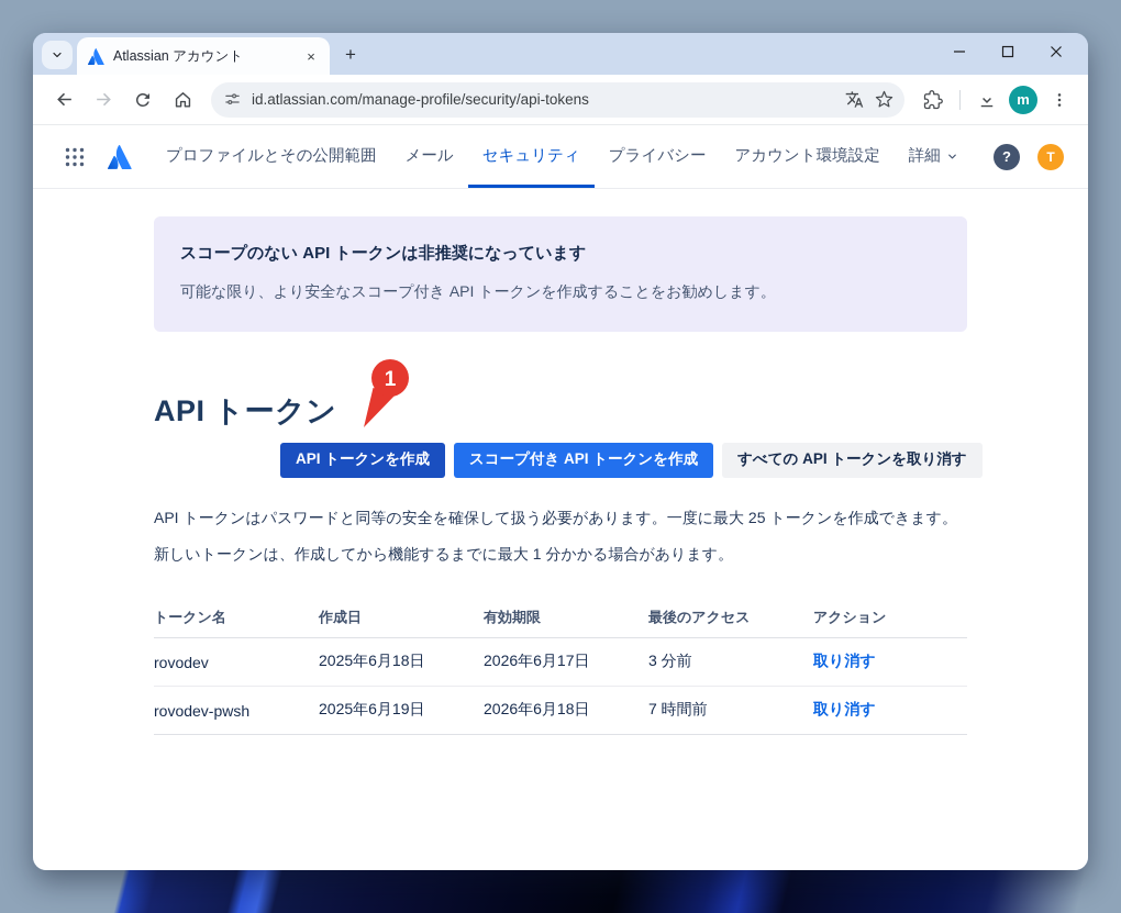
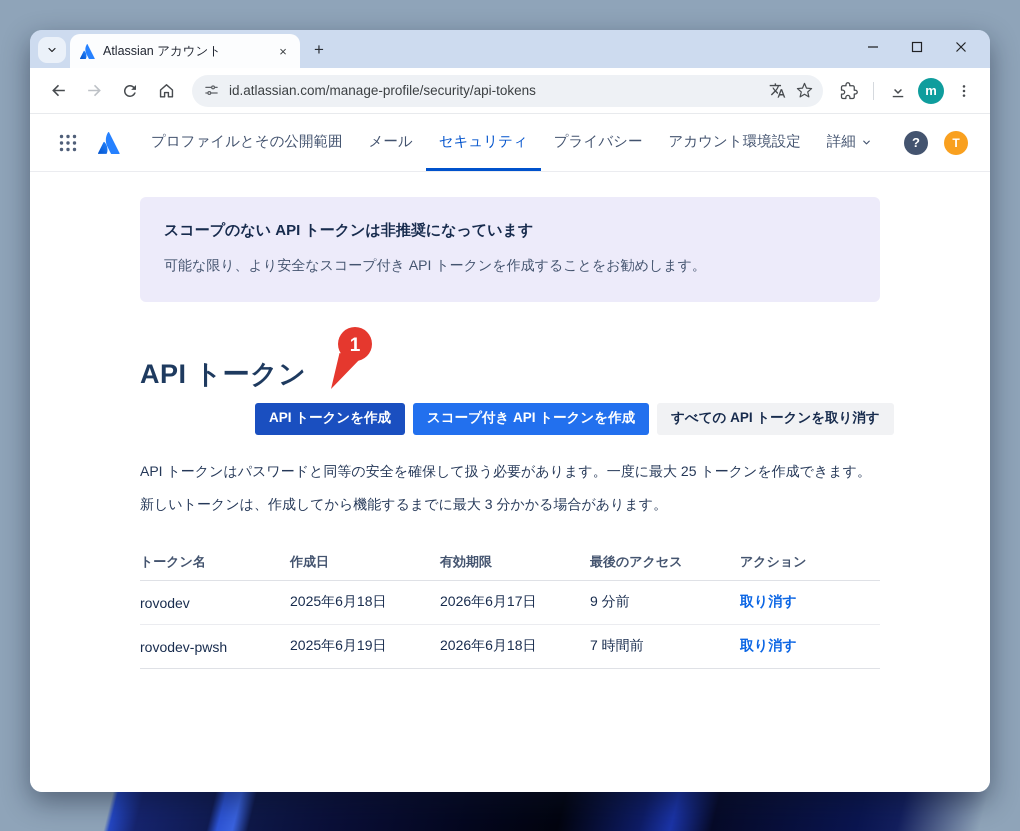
  Atlassian アカウント
  ×
  +
  id.atlassian.com/manage-profile/security/api-tokens
  m
  プロファイルとその公開範囲
  メール
  セキュリティ
  プライバシー
  アカウント環境設定
  詳細
  ?
  T
  スコープのない API トークンは非推奨になっています
  可能な限り、より安全なスコープ付き API トークンを作成することをお勧めします。
  API トークン
  1
  API トークンを作成
  スコープ付き API トークンを作成
  すべての API トークンを取り消す
  API トークンはパスワードと同等の安全を確保して扱う必要があります。一度に最大 25 トークンを作成できます。
- 新しいトークンは、作成してから機能するまでに最大 1 分かかる場合があります。
+ 新しいトークンは、作成してから機能するまでに最大 3 分かかる場合があります。
  トークン名
  作成日
  有効期限
  最後のアクセス
  アクション
  rovodev
  2025年6月18日
  2026年6月17日
- 3 分前
+ 9 分前
  取り消す
  rovodev-pwsh
  2025年6月19日
  2026年6月18日
  7 時間前
  取り消す
